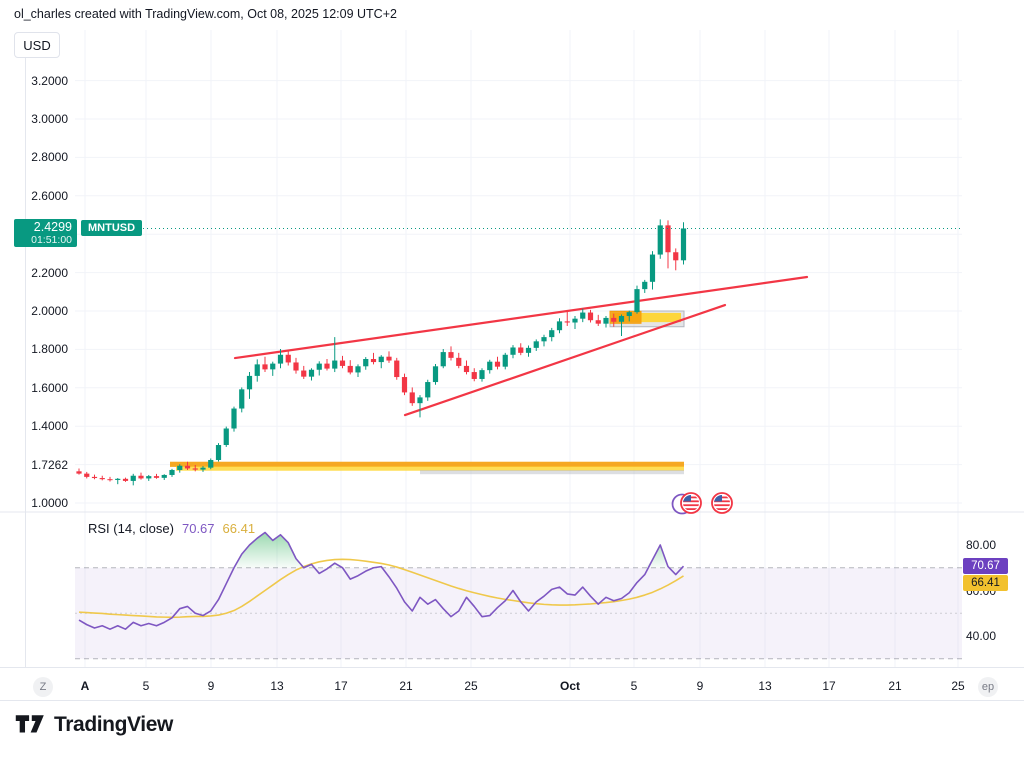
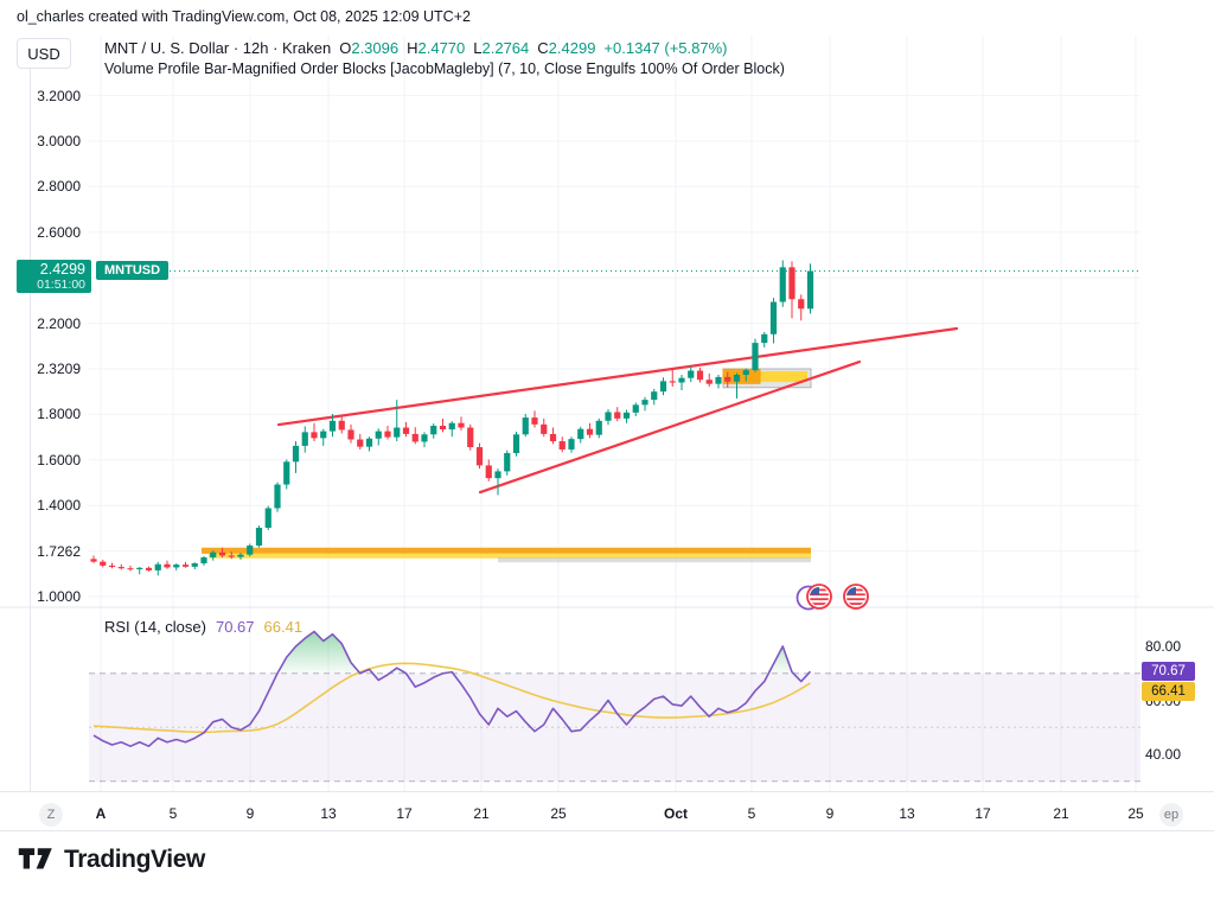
  ol_charles created with TradingView.com, Oct 08, 2025 12:09 UTC+2
  USD
+ MNT / U. S. Dollar · 12h · Kraken O2.3096 H2.4770 L2.2764 C2.4299 +0.1347 (+5.87%)
+ Volume Profile Bar-Magnified Order Blocks [JacobMagleby] (7, 10, Close Engulfs 100% Of Order Block)
  3.2000
  3.0000
  2.8000
  2.6000
  2.2000
- 2.0000
+ 2.3209
  1.8000
  1.6000
  1.4000
  1.7262
  1.0000
  2.4299
  01:51:00
  MNTUSD
  RSI (14, close) 70.67 66.41
  80.00
  40.00
  70.67
  66.41
  Z
  A
  5
  9
  13
  17
  21
  25
  Oct
  5
  9
  13
  17
  21
  25
  ep
  TradingView
